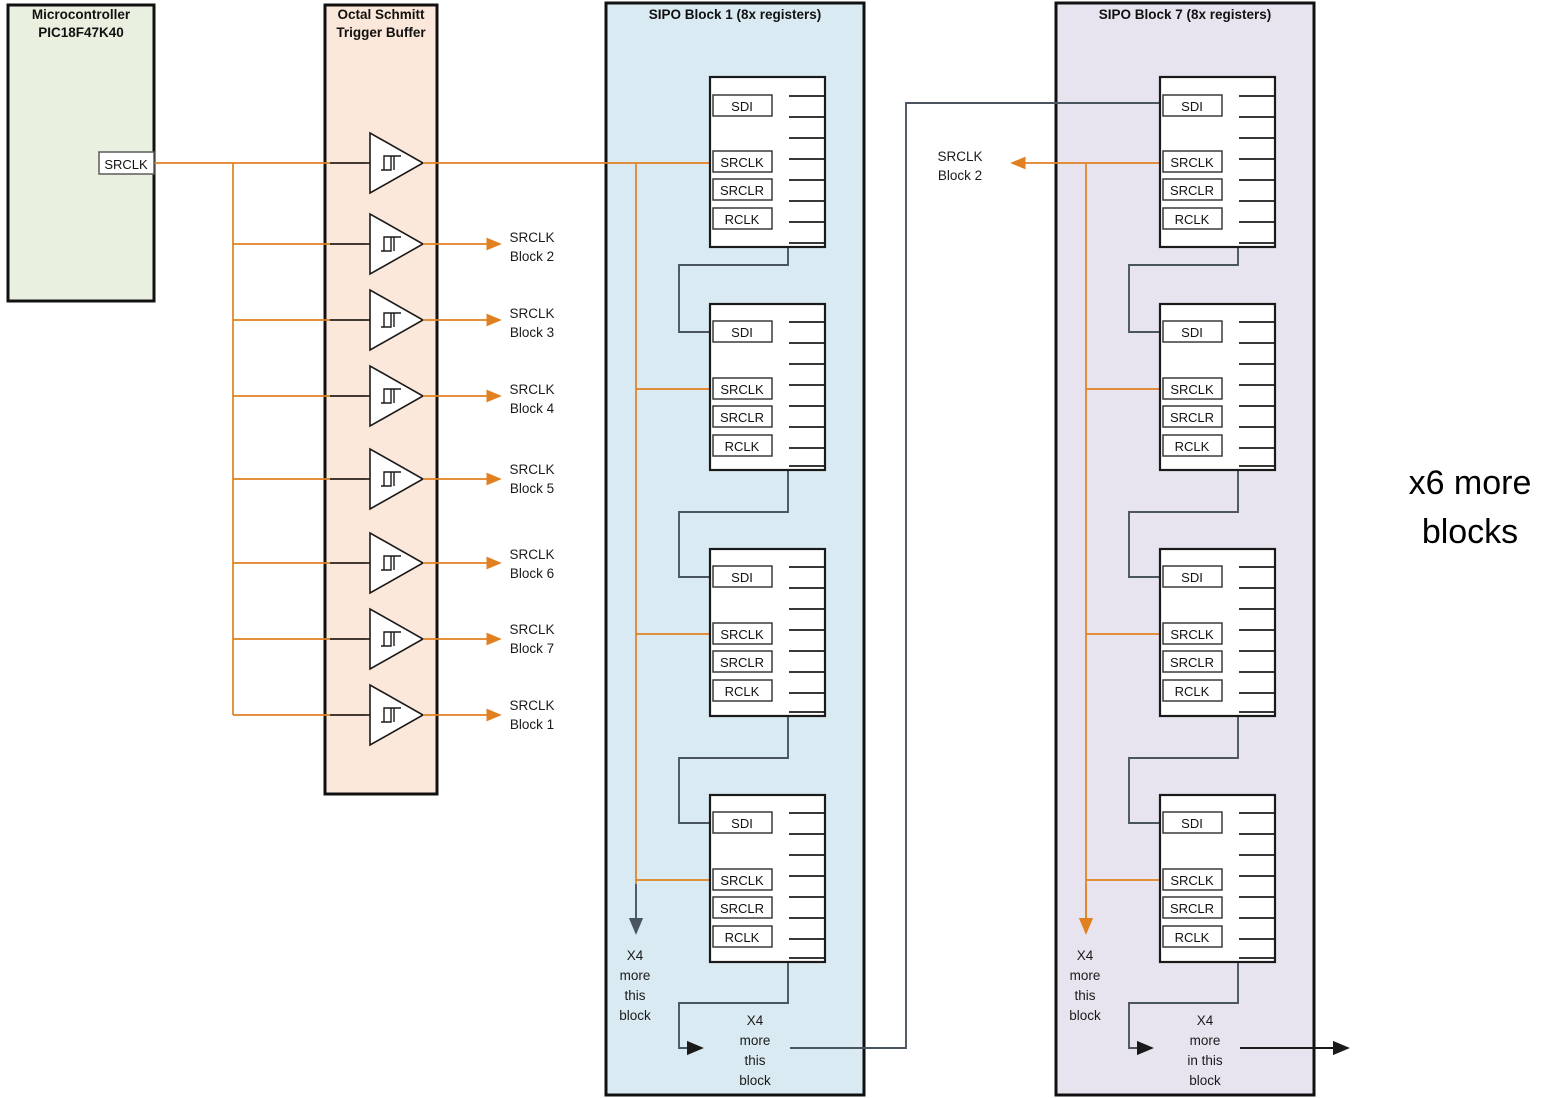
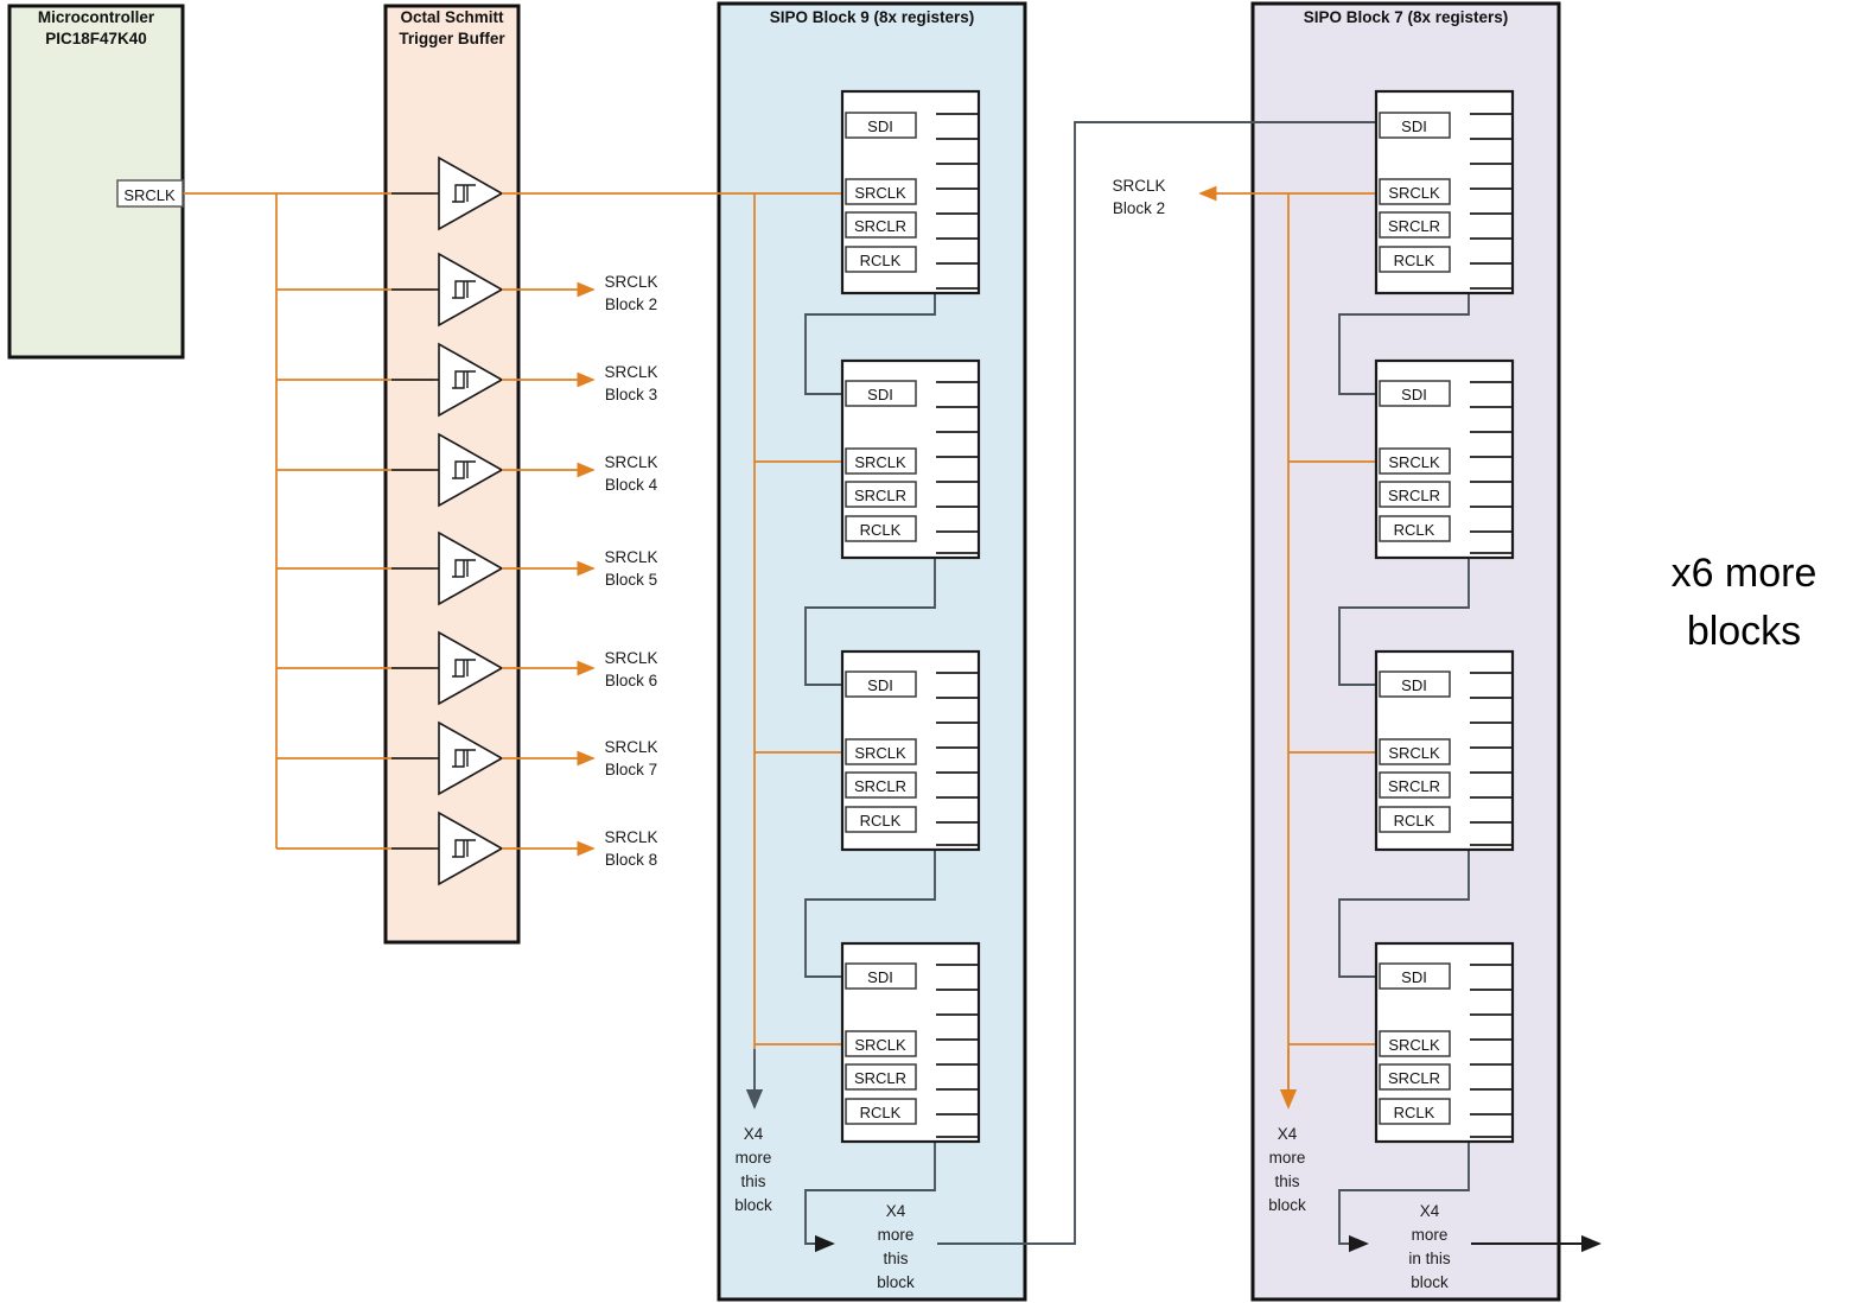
  Microcontroller
  PIC18F47K40
  SRCLK
  Octal Schmitt
  Trigger Buffer
  SRCLK
  Block 2
  SRCLK
  Block 3
  SRCLK
  Block 4
  SRCLK
  Block 5
  SRCLK
  Block 6
  SRCLK
  Block 7
  SRCLK
- Block 1
+ Block 8
- SIPO Block 1 (8x registers)
+ SIPO Block 9 (8x registers)
  SIPO Block 7 (8x registers)
  SDI
  SRCLK
  SRCLR
  RCLK
  SDI
  SRCLK
  SRCLR
  RCLK
  SDI
  SRCLK
  SRCLR
  RCLK
  SDI
  SRCLK
  SRCLR
  RCLK
  SDI
  SRCLK
  SRCLR
  RCLK
  SDI
  SRCLK
  SRCLR
  RCLK
  SDI
  SRCLK
  SRCLR
  RCLK
  SDI
  SRCLK
  SRCLR
  RCLK
  SRCLK
  Block 2
  X4
  more
  this
  block
  X4
  more
  this
  block
  X4
  more
  this
  block
  X4
  more
  in this
  block
  x6 more
  blocks
